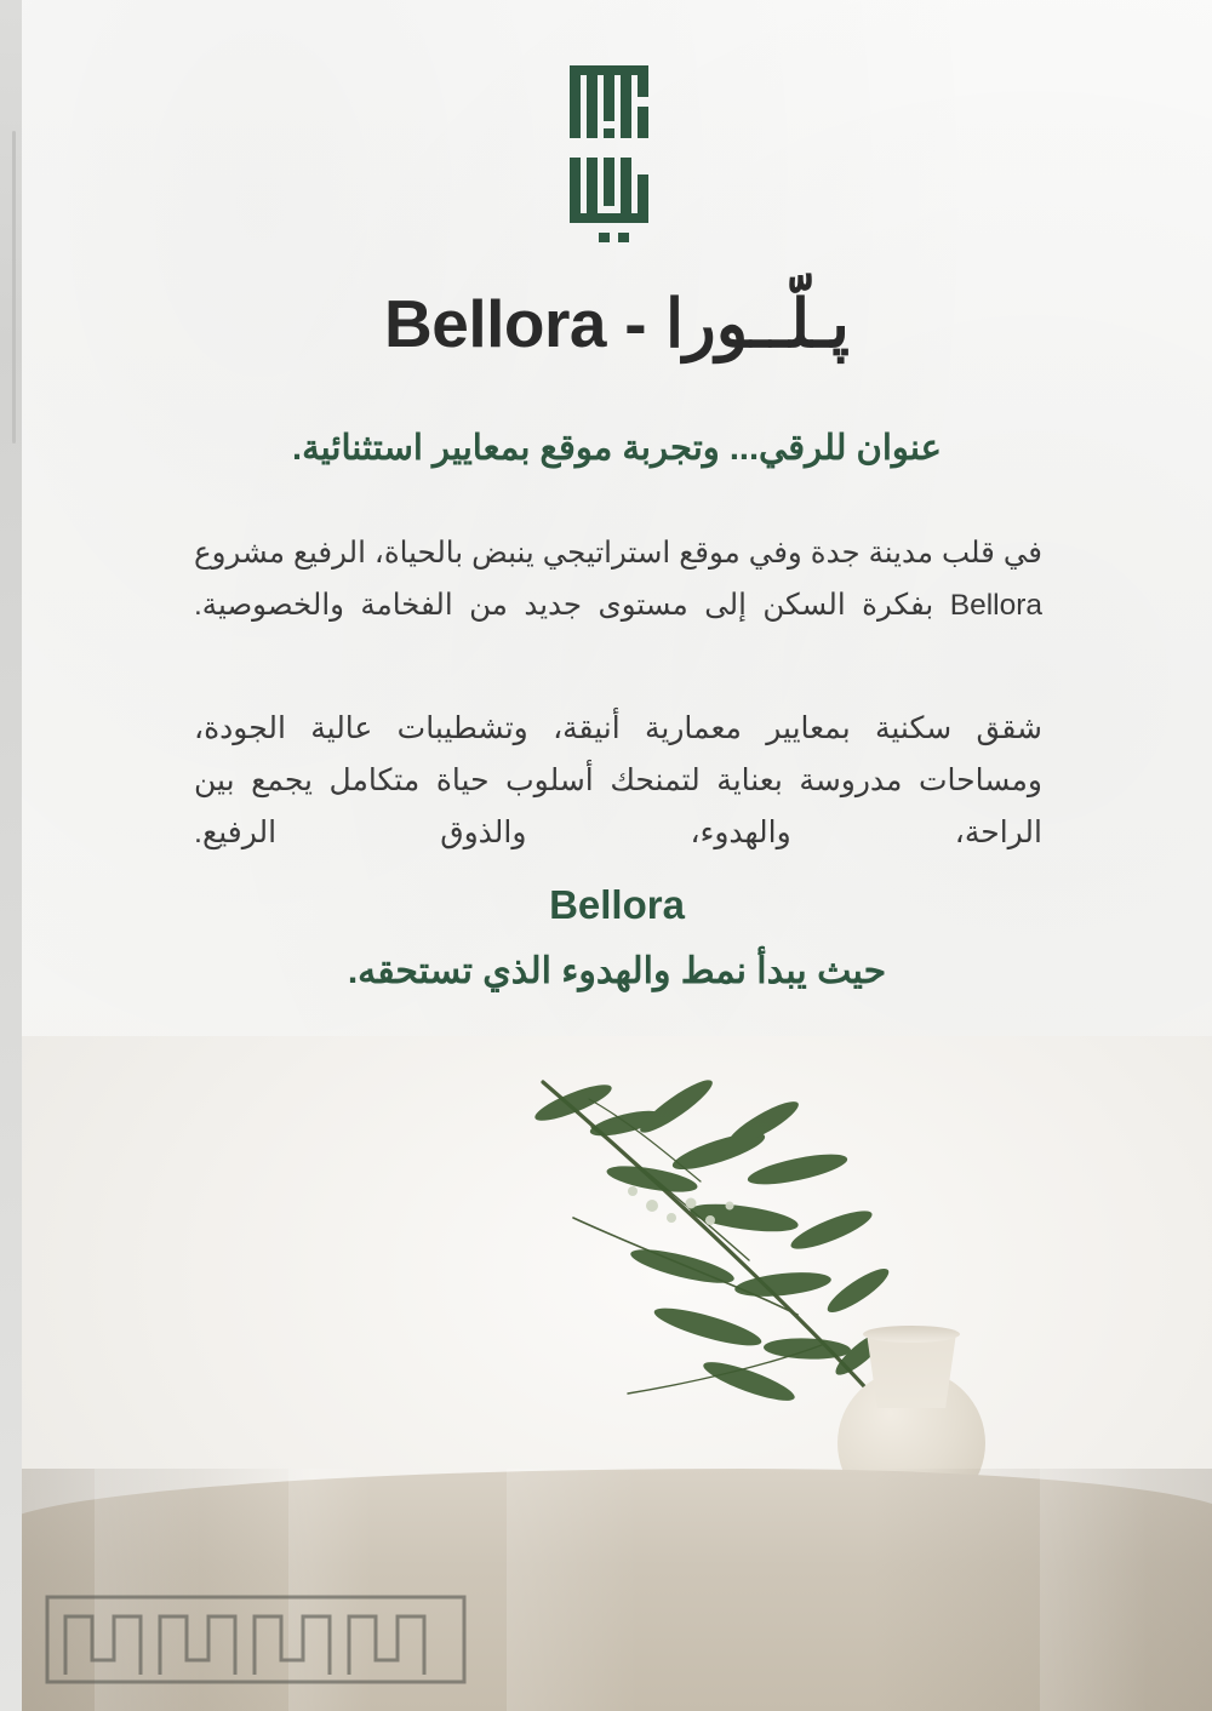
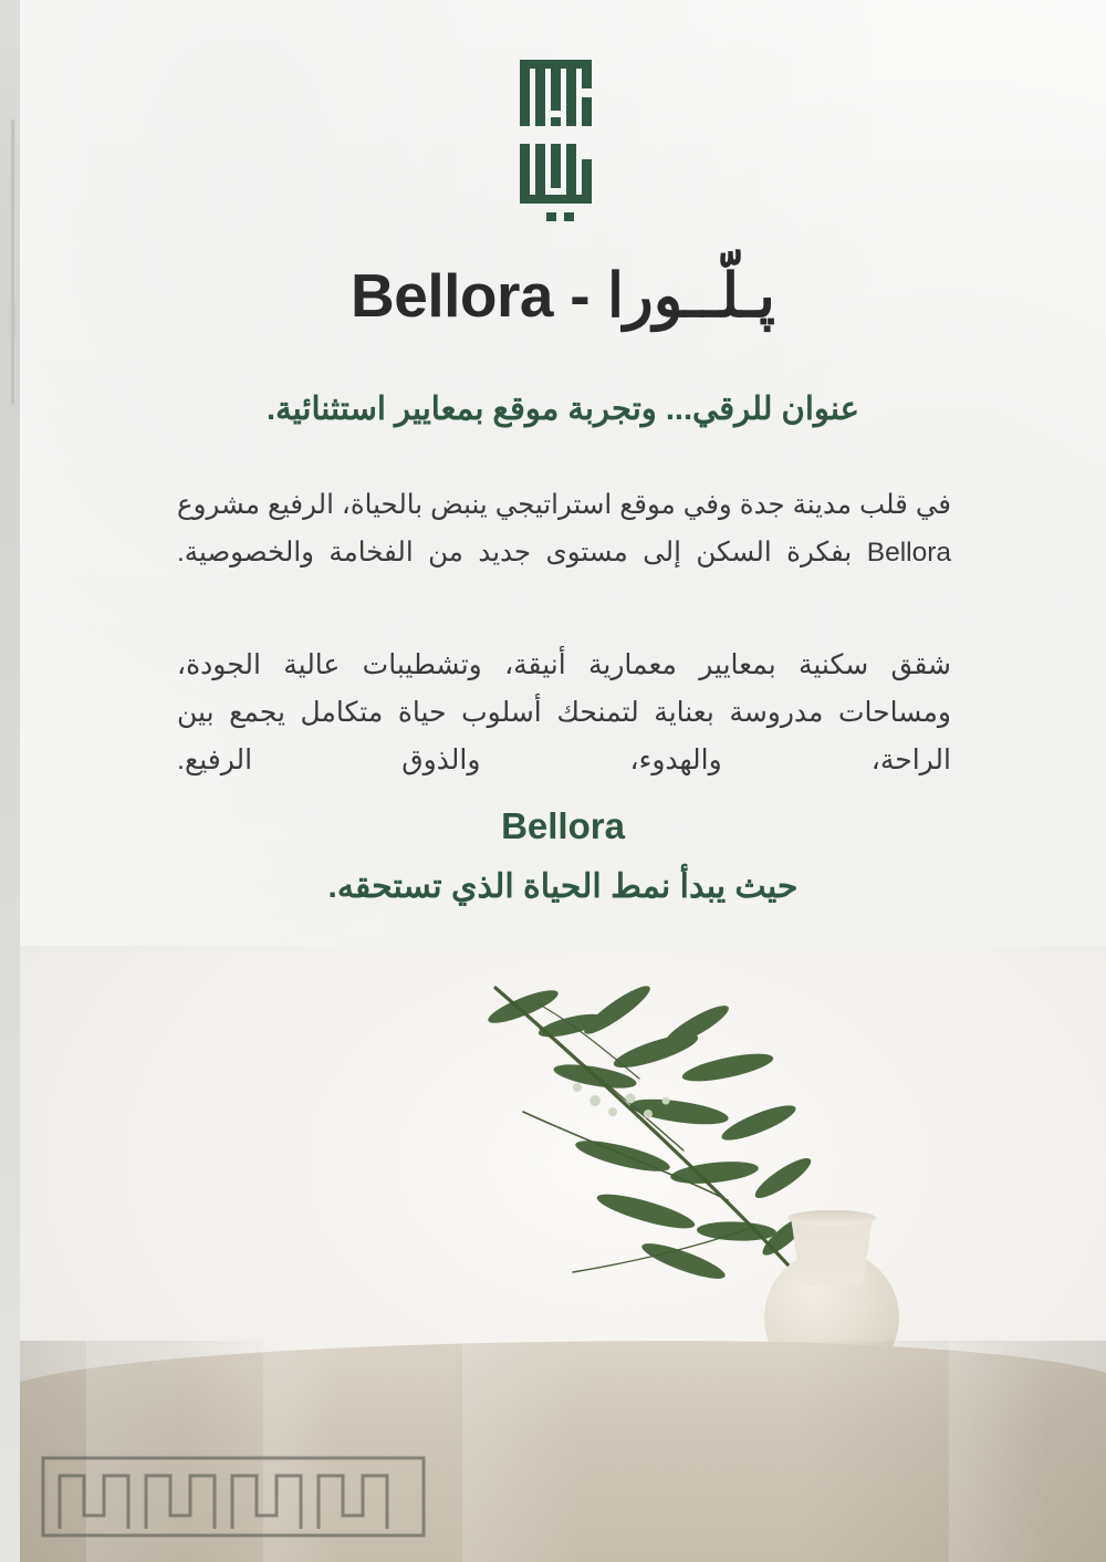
  پـلّــورا - Bellora
  عنوان للرقي... وتجربة موقع بمعايير استثنائية.
  في قلب مدينة جدة وفي موقع استراتيجي ينبض بالحياة، الرفيع مشروع Bellora بفكرة السكن إلى مستوى جديد من الفخامة والخصوصية.
  شقق سكنية بمعايير معمارية أنيقة، وتشطيبات عالية الجودة، ومساحات مدروسة بعناية لتمنحك أسلوب حياة متكامل يجمع بين الراحة، والهدوء، والذوق الرفيع.
  Bellora
- حيث يبدأ نمط والهدوء الذي تستحقه.
+ حيث يبدأ نمط الحياة الذي تستحقه.
